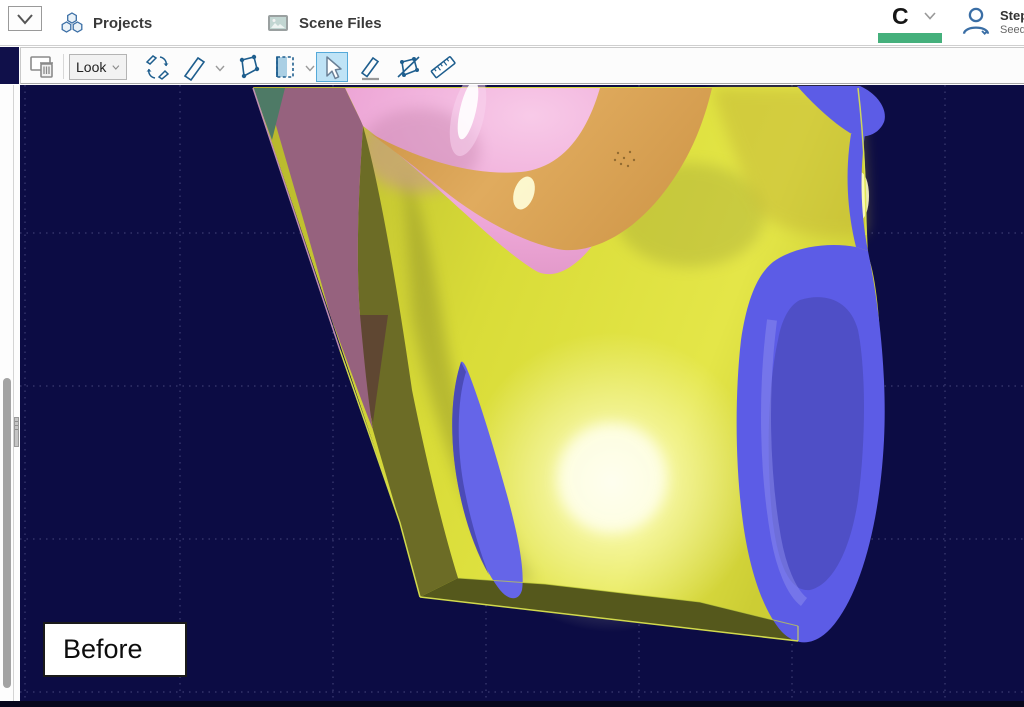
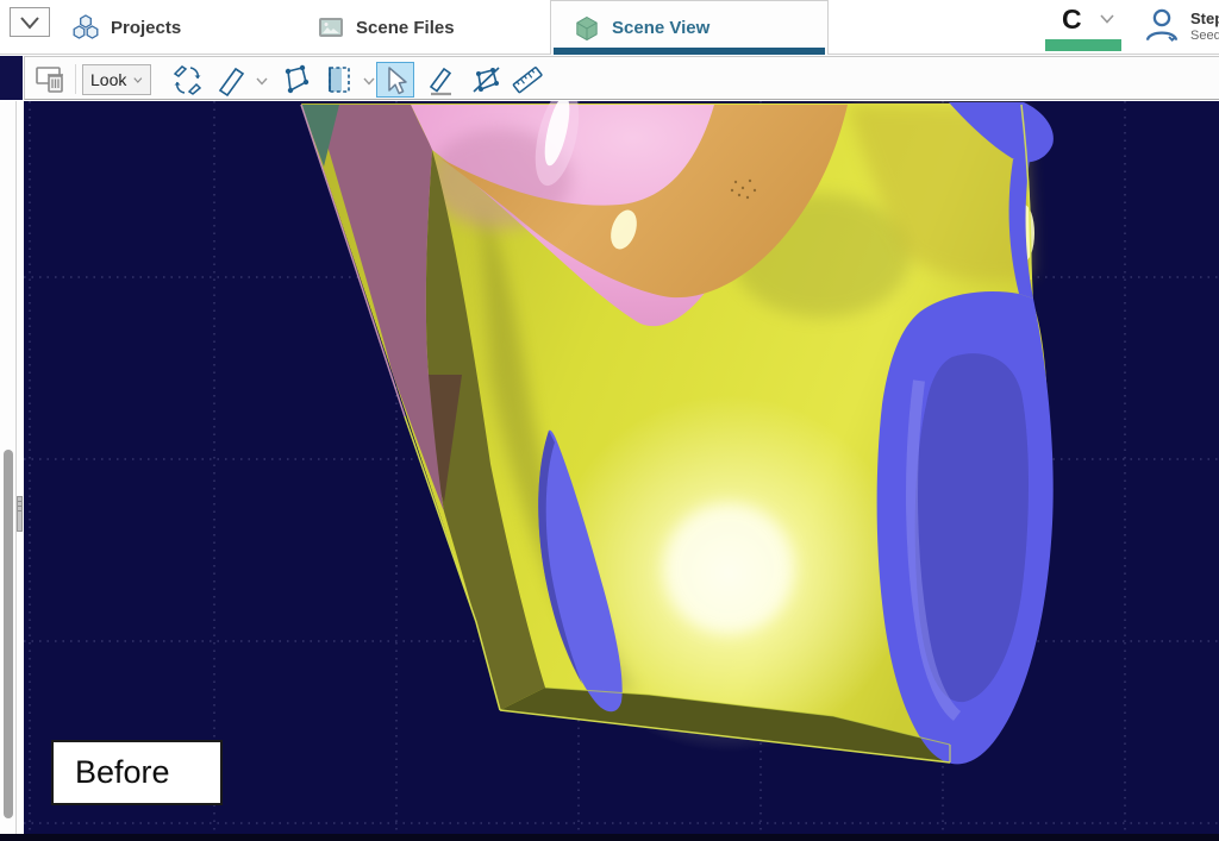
  Projects
  Scene Files
+ Scene View
  C
  Ste
  Seeq
  Look
  Before
